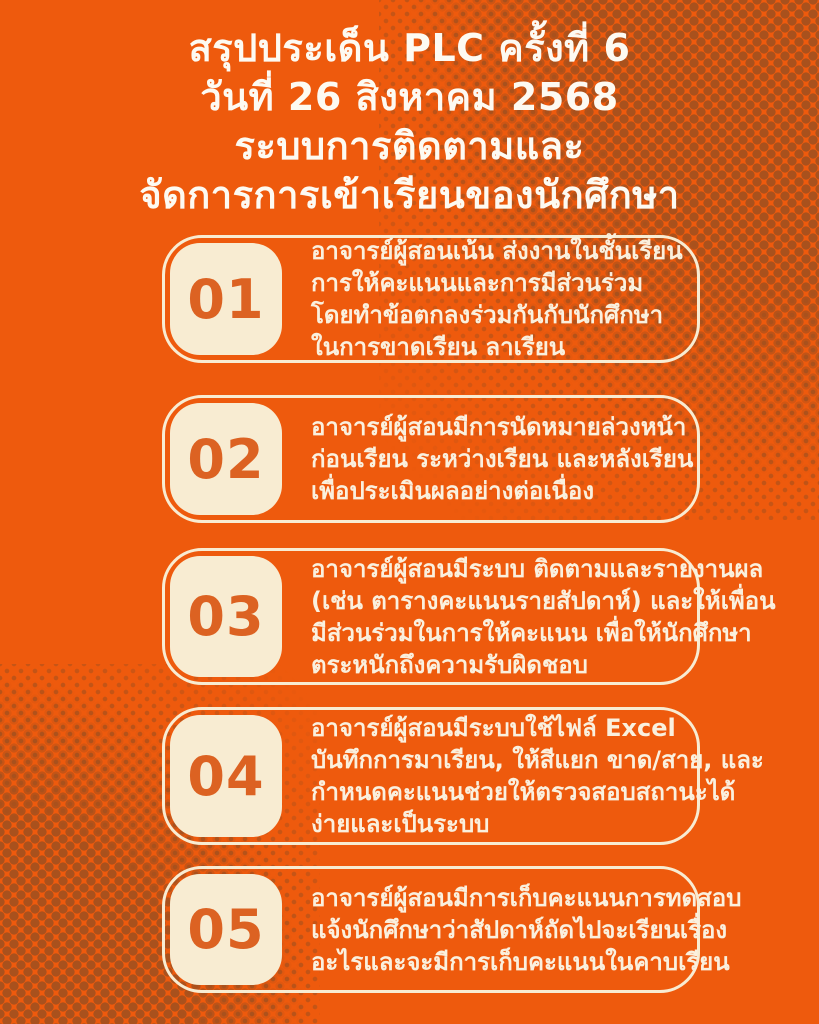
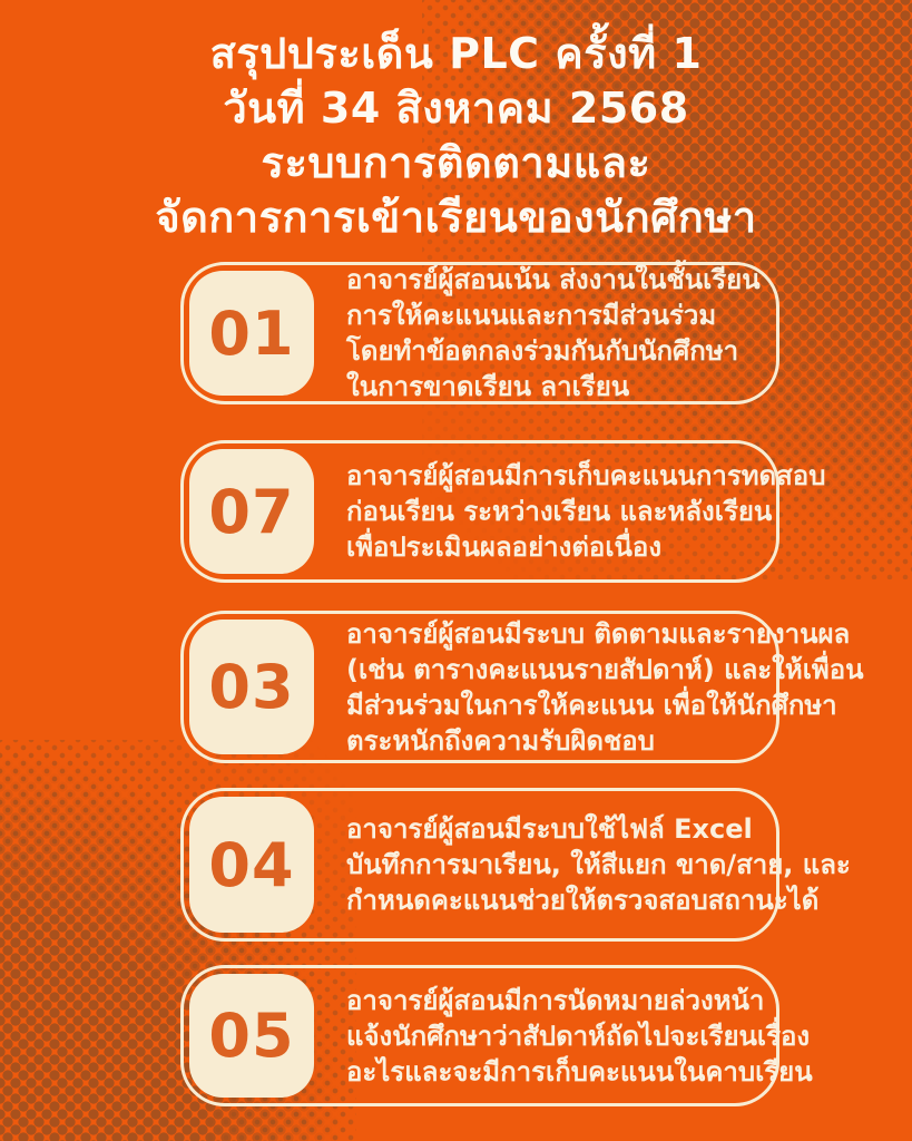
- สรุปประเด็น PLC ครั้งที่ 6
+ สรุปประเด็น PLC ครั้งที่ 1
- วันที่ 26 สิงหาคม 2568
+ วันที่ 34 สิงหาคม 2568
  ระบบการติดตามและ
  จัดการการเข้าเรียนของนักศึกษา
  01
  อาจารย์ผู้สอนเน้น ส่งงานในชั้นเรียน
  การให้คะแนนและการมีส่วนร่วม
  โดยทำข้อตกลงร่วมกันกับนักศึกษา
  ในการขาดเรียน ลาเรียน
- 02
+ 07
- อาจารย์ผู้สอนมีการนัดหมายล่วงหน้า
+ อาจารย์ผู้สอนมีการเก็บคะแนนการทดสอบ
  ก่อนเรียน ระหว่างเรียน และหลังเรียน
  เพื่อประเมินผลอย่างต่อเนื่อง
  03
  อาจารย์ผู้สอนมีระบบ ติดตามและรายงานผล
  (เช่น ตารางคะแนนรายสัปดาห์) และให้เพื่อน
  มีส่วนร่วมในการให้คะแนน เพื่อให้นักศึกษา
  ตระหนักถึงความรับผิดชอบ
  04
  อาจารย์ผู้สอนมีระบบใช้ไฟล์ Excel
  บันทึกการมาเรียน, ให้สีแยก ขาด/สาย, และ
  กำหนดคะแนนช่วยให้ตรวจสอบสถานะได้
- ง่ายและเป็นระบบ
  05
- อาจารย์ผู้สอนมีการเก็บคะแนนการทดสอบ
+ อาจารย์ผู้สอนมีการนัดหมายล่วงหน้า
  แจ้งนักศึกษาว่าสัปดาห์ถัดไปจะเรียนเรื่อง
  อะไรและจะมีการเก็บคะแนนในคาบเรียน
